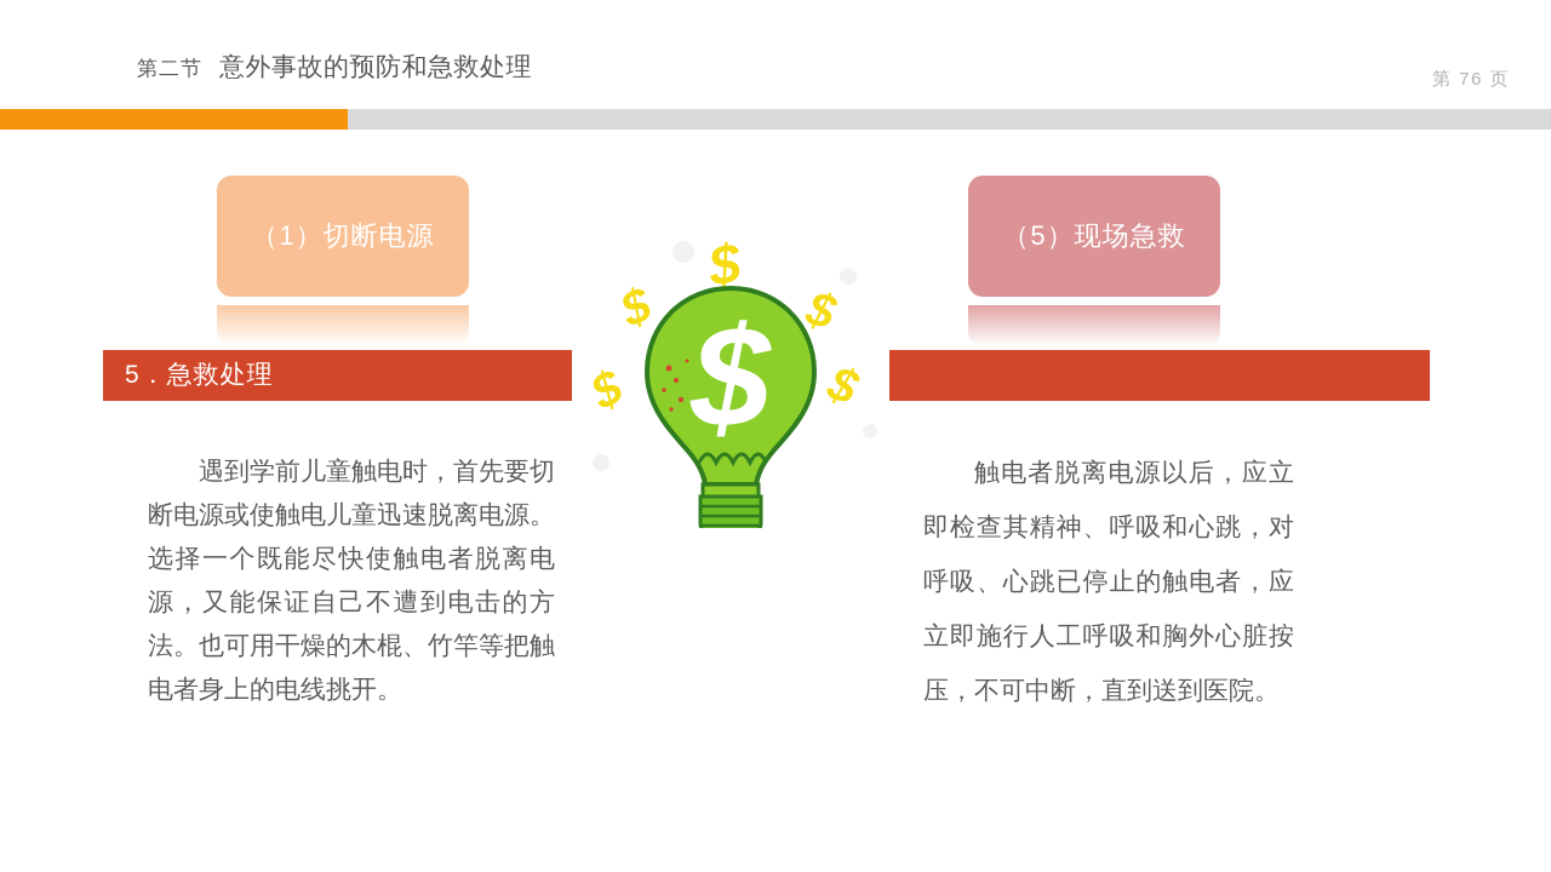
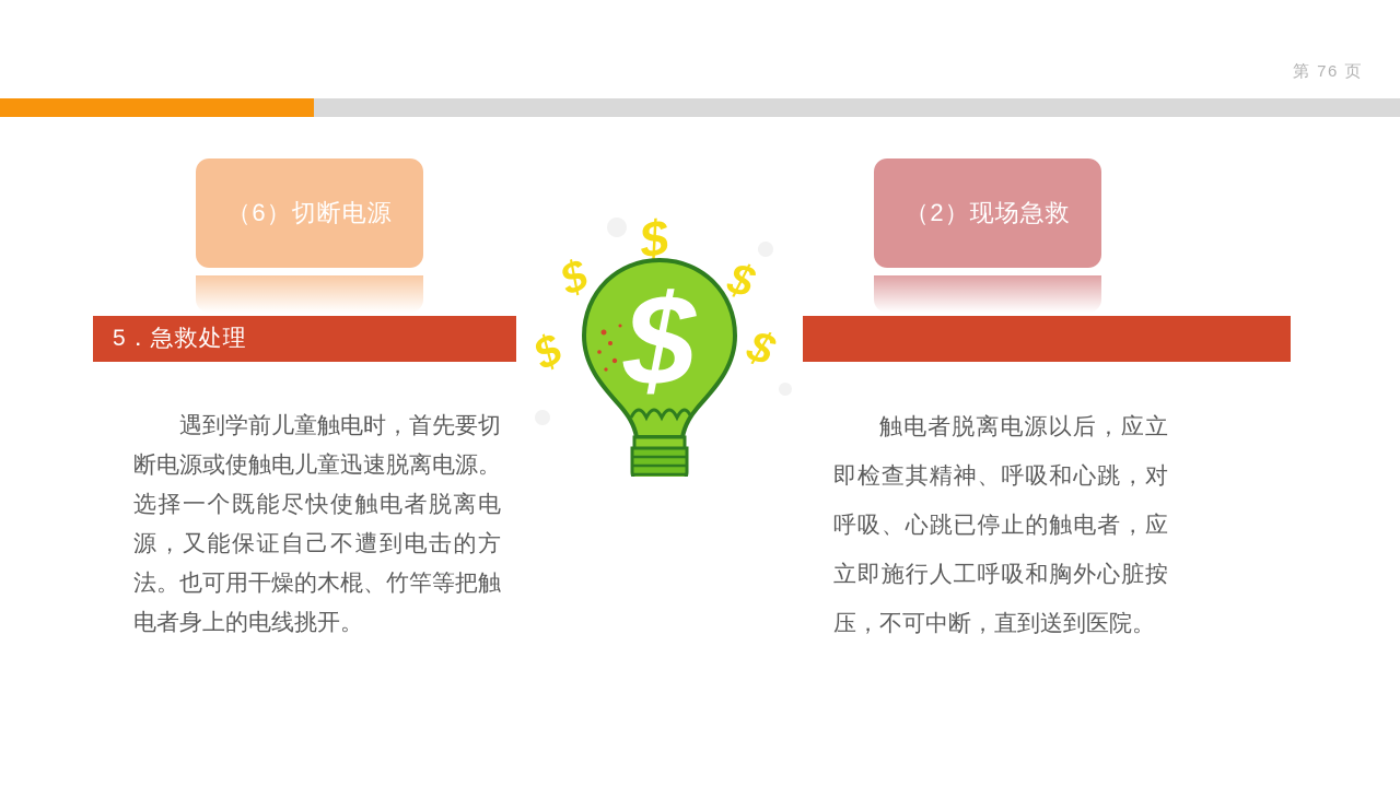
- 第二节 意外事故的预防和急救处理
  第 76 页
- （1）切断电源
+ （6）切断电源
- （5）现场急救
+ （2）现场急救
  5．急救处理
  $
  遇到学前儿童触电时，首先要切断电源或使触电儿童迅速脱离电源。选择一个既能尽快使触电者脱离电源，又能保证自己不遭到电击的方法。也可用干燥的木棍、竹竿等把触电者身上的电线挑开。
  触电者脱离电源以后，应立即检查其精神、呼吸和心跳，对呼吸、心跳已停止的触电者，应立即施行人工呼吸和胸外心脏按压，不可中断，直到送到医院。
